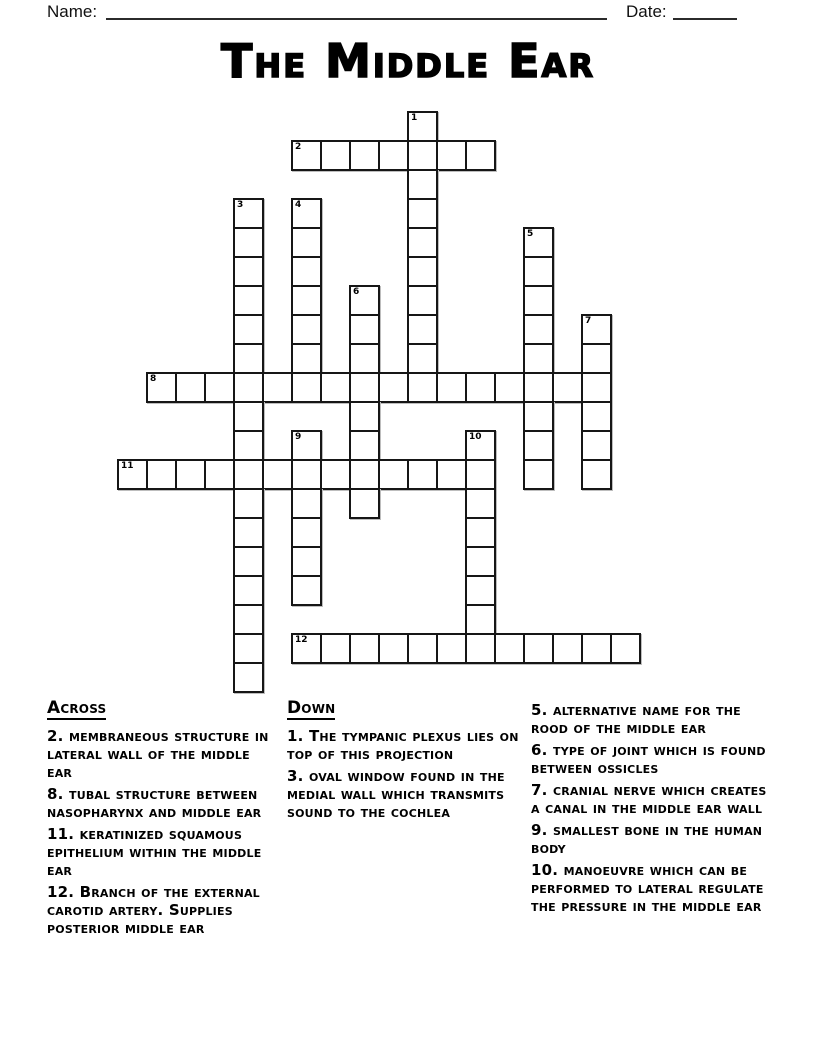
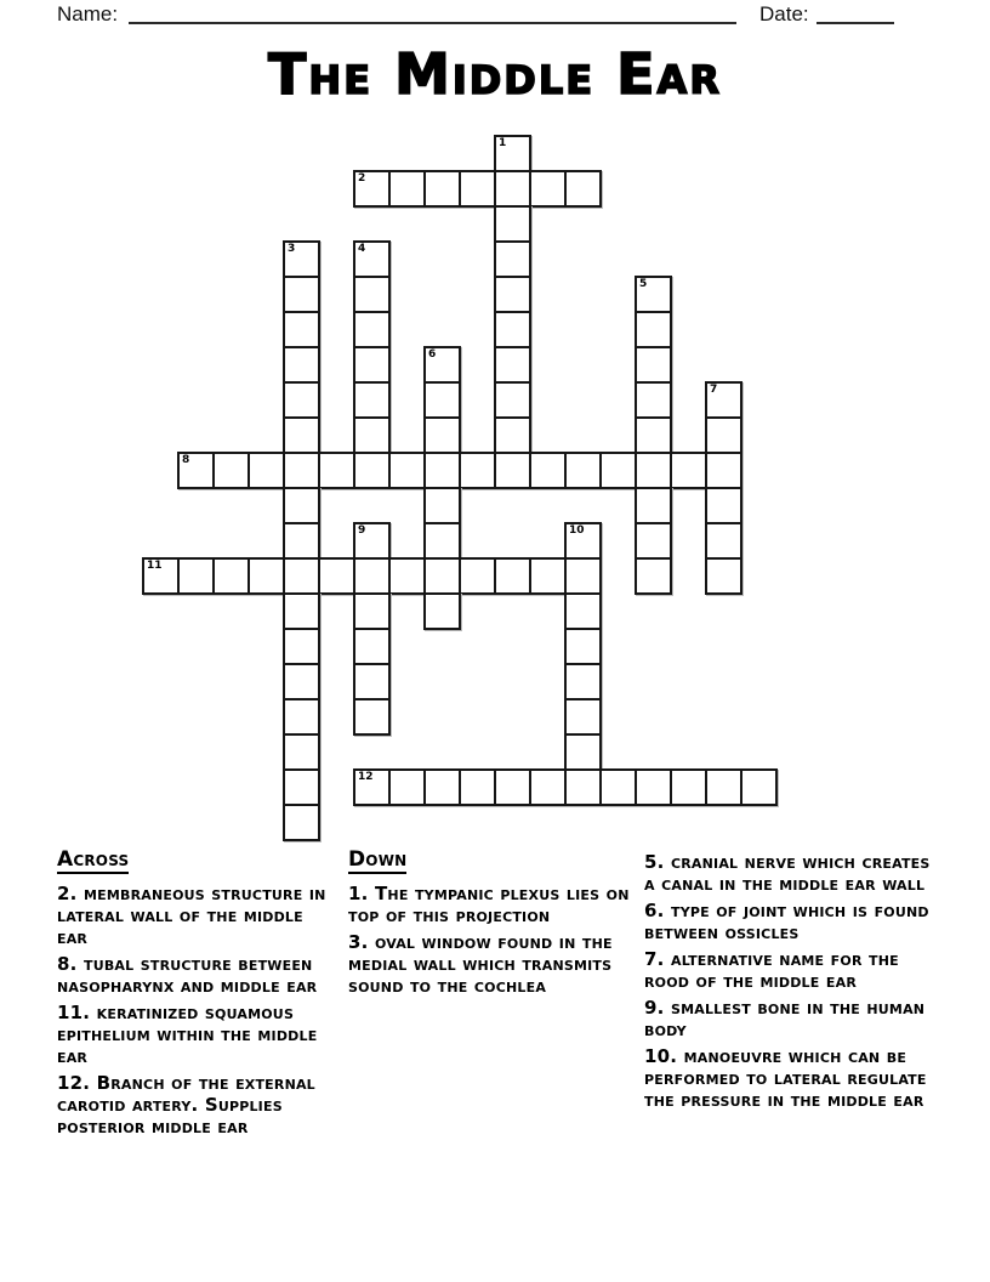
  Name:
  Date:
  The Middle Ear
  1
  2
  3
  4
  5
  6
  7
  8
  9
  10
  11
  12
  Across
  2. membraneous structure in lateral wall of the middle ear
  8. tubal structure between nasopharynx and middle ear
  11. keratinized squamous epithelium within the middle ear
  12. Branch of the external carotid artery. Supplies posterior middle ear
  Down
  1. The tympanic plexus lies on top of this projection
  3. oval window found in the medial wall which transmits sound to the cochlea
- 5. alternative name for the rood of the middle ear
+ 5. cranial nerve which creates a canal in the middle ear wall
  6. type of joint which is found between ossicles
- 7. cranial nerve which creates a canal in the middle ear wall
+ 7. alternative name for the rood of the middle ear
  9. smallest bone in the human body
  10. manoeuvre which can be performed to lateral regulate the pressure in the middle ear
